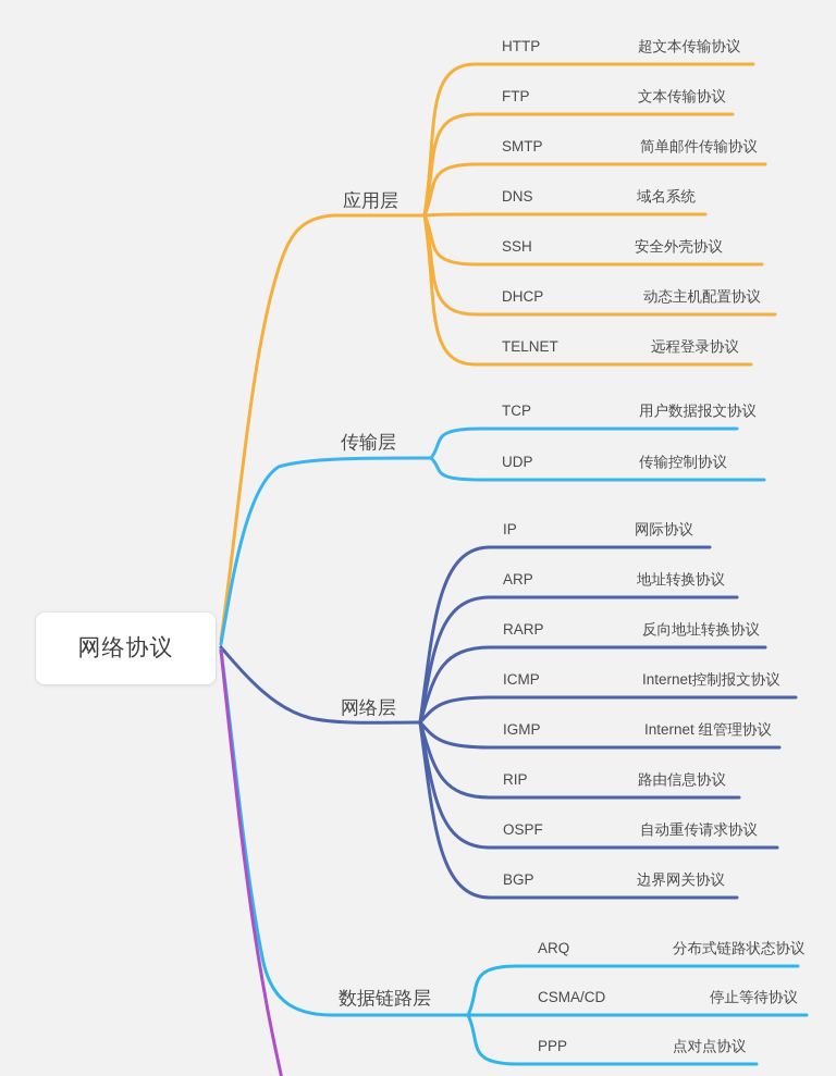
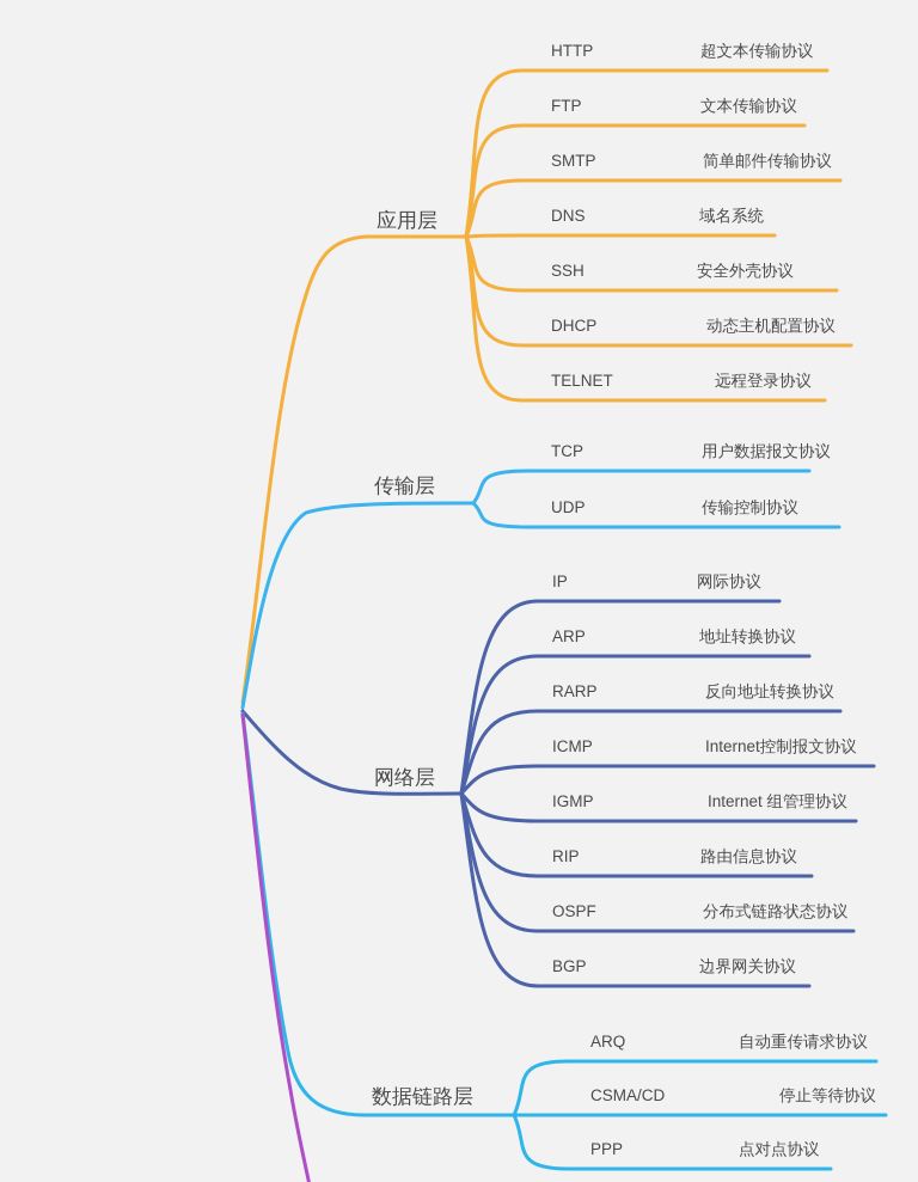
- 网络协议
  应用层
  传输层
  网络层
  数据链路层
  HTTP
  超文本传输协议
  FTP
  文本传输协议
  SMTP
  简单邮件传输协议
  DNS
  域名系统
  SSH
  安全外壳协议
  DHCP
  动态主机配置协议
  TELNET
  远程登录协议
  TCP
  用户数据报文协议
  UDP
  传输控制协议
  IP
  网际协议
  ARP
  地址转换协议
  RARP
  反向地址转换协议
  ICMP
  Internet控制报文协议
  IGMP
  Internet 组管理协议
  RIP
  路由信息协议
  OSPF
- 自动重传请求协议
+ 分布式链路状态协议
  BGP
  边界网关协议
  ARQ
- 分布式链路状态协议
+ 自动重传请求协议
  CSMA/CD
  停止等待协议
  PPP
  点对点协议
